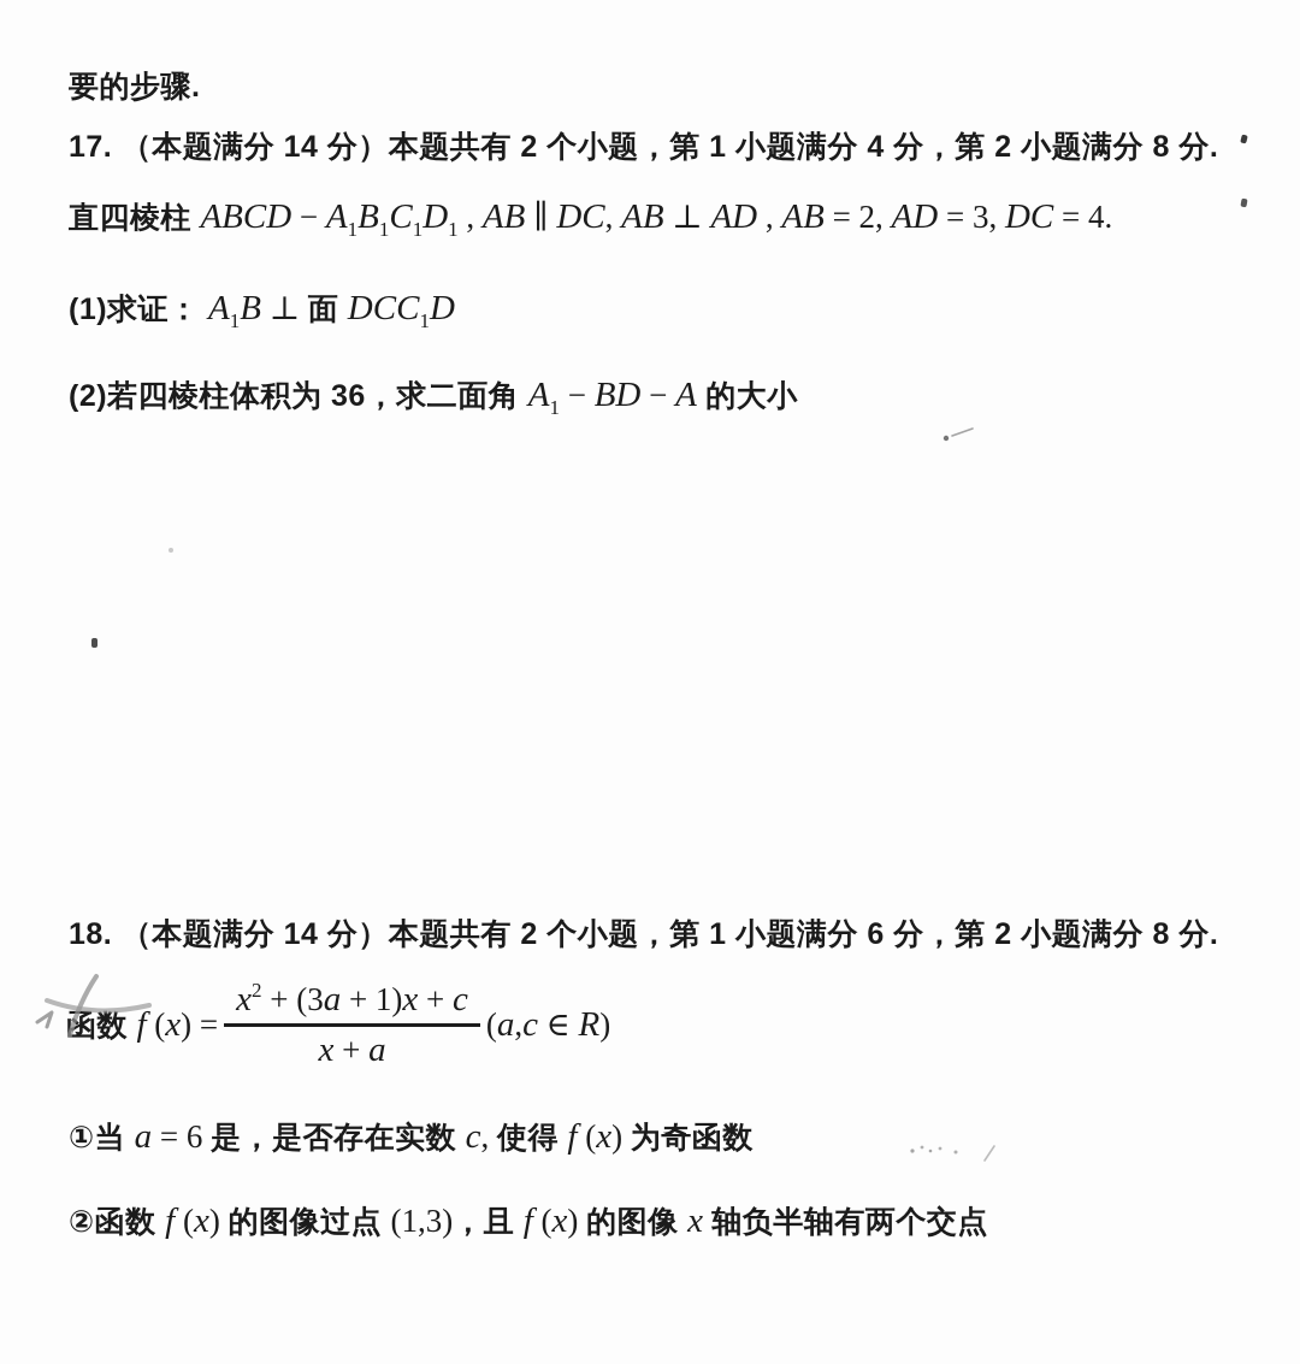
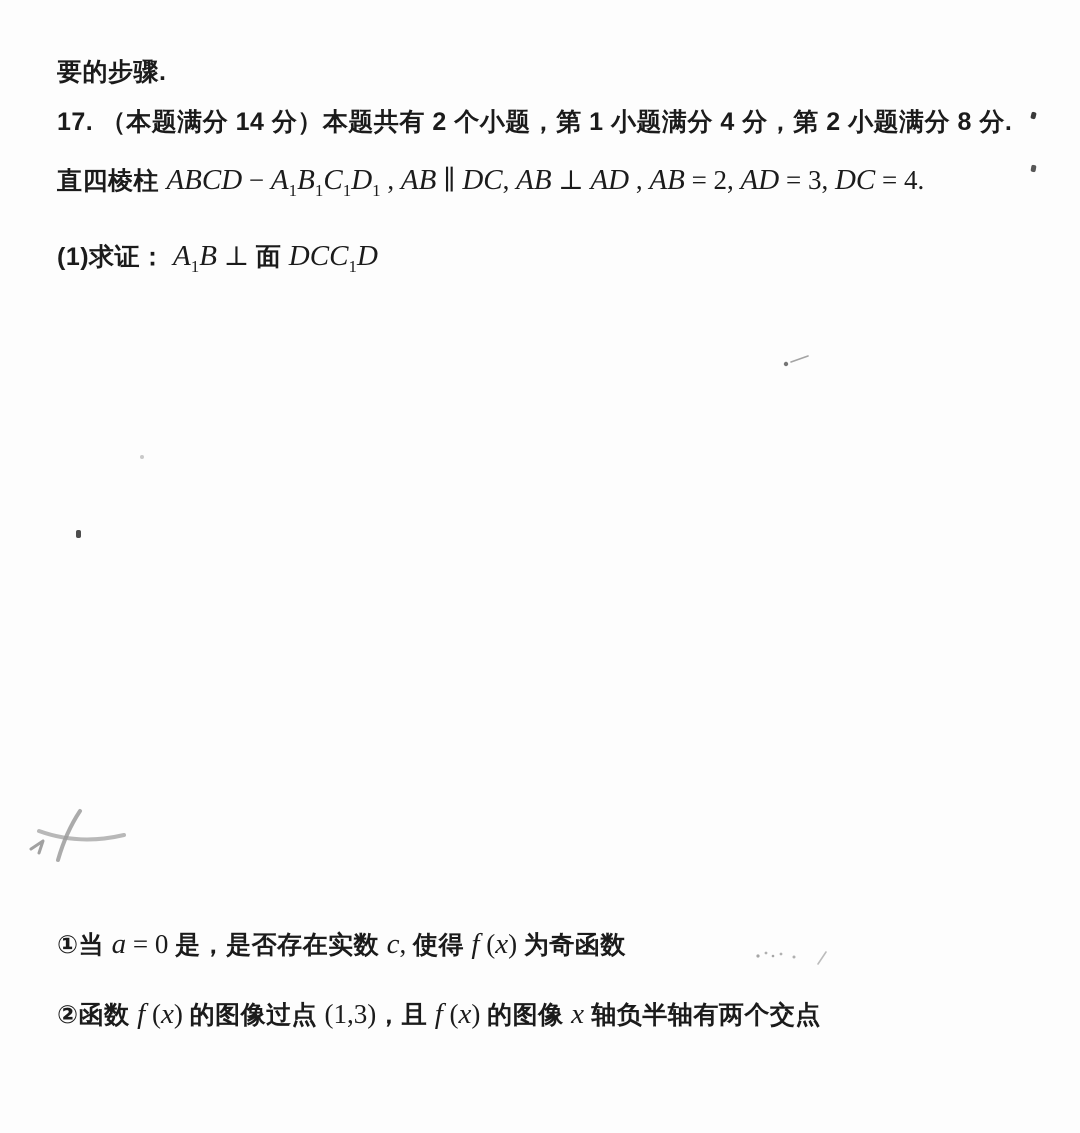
  要的步骤.
  17. （本题满分 14 分）本题共有 2 个小题，第 1 小题满分 4 分，第 2 小题满分 8 分.
  直四棱柱 ABCD − A1B1C1D1 , AB ∥ DC, AB ⊥ AD , AB = 2, AD = 3, DC = 4.
  (1)求证： A1B ⊥ 面 DCC1D
- (2)若四棱柱体积为 36，求二面角 A1 − BD − A 的大小
- 18. （本题满分 14 分）本题共有 2 个小题，第 1 小题满分 6 分，第 2 小题满分 8 分.
- 函数 f (x) =
- x2 + (3a + 1)x + c
- x + a
- (a,c ∈ R)
- ①当 a = 6 是，是否存在实数 c, 使得 f (x) 为奇函数
+ ①当 a = 0 是，是否存在实数 c, 使得 f (x) 为奇函数
  ②函数 f (x) 的图像过点 (1,3)，且 f (x) 的图像 x 轴负半轴有两个交点
